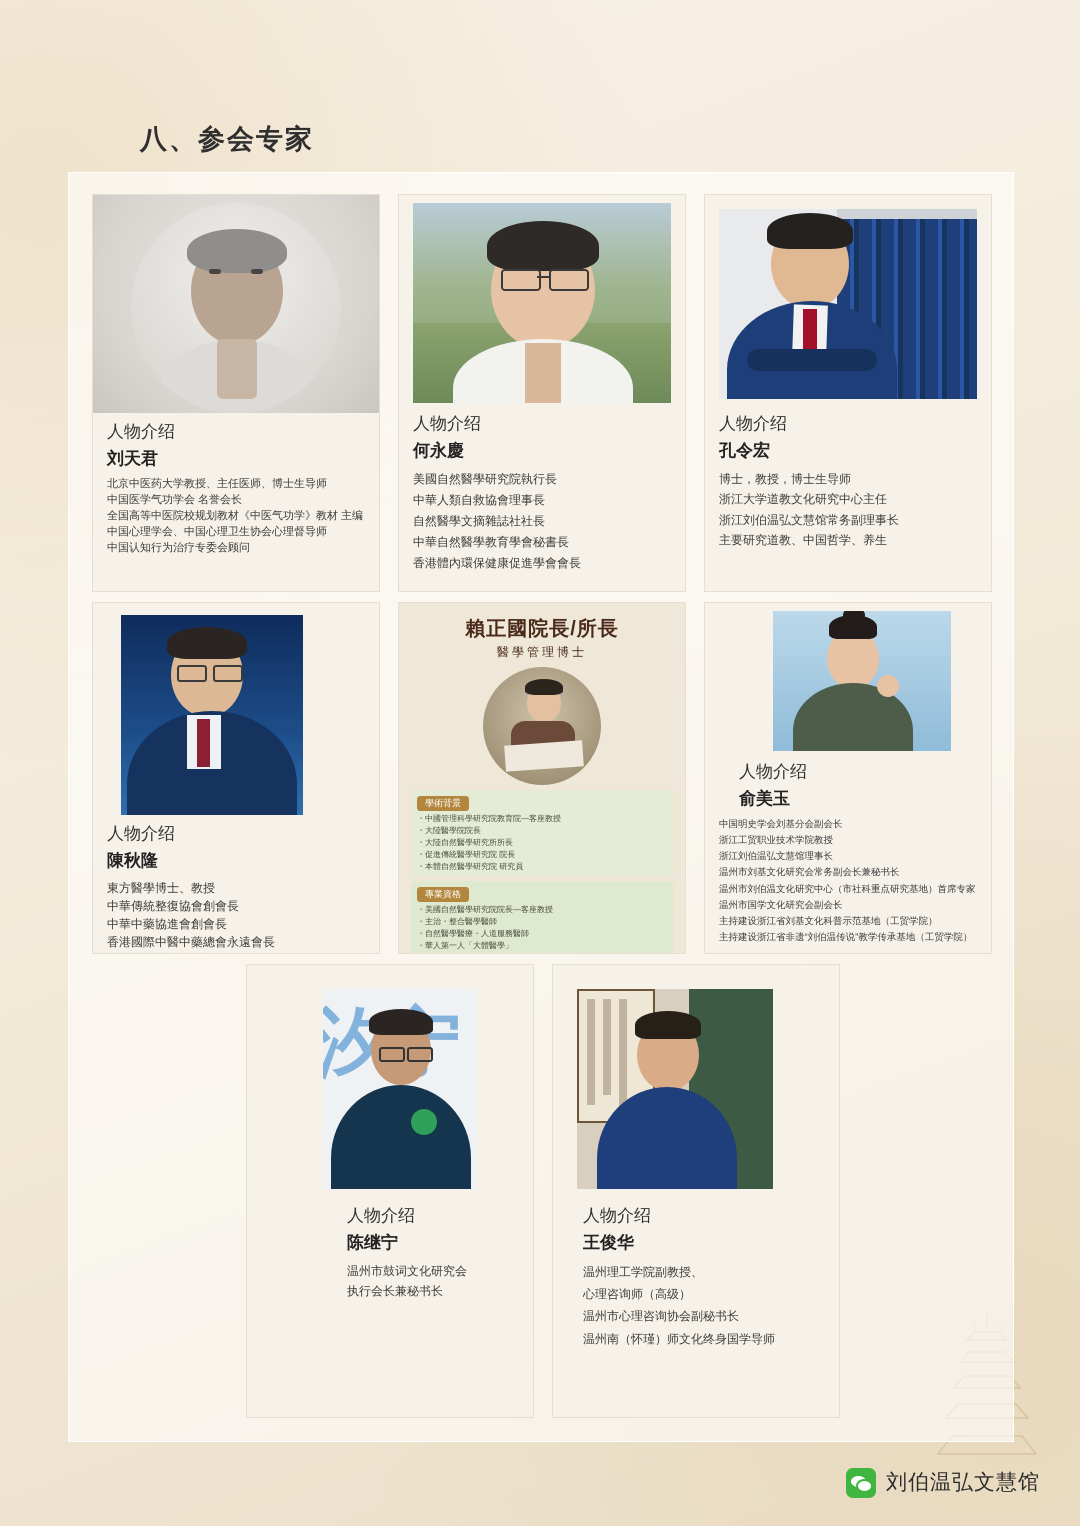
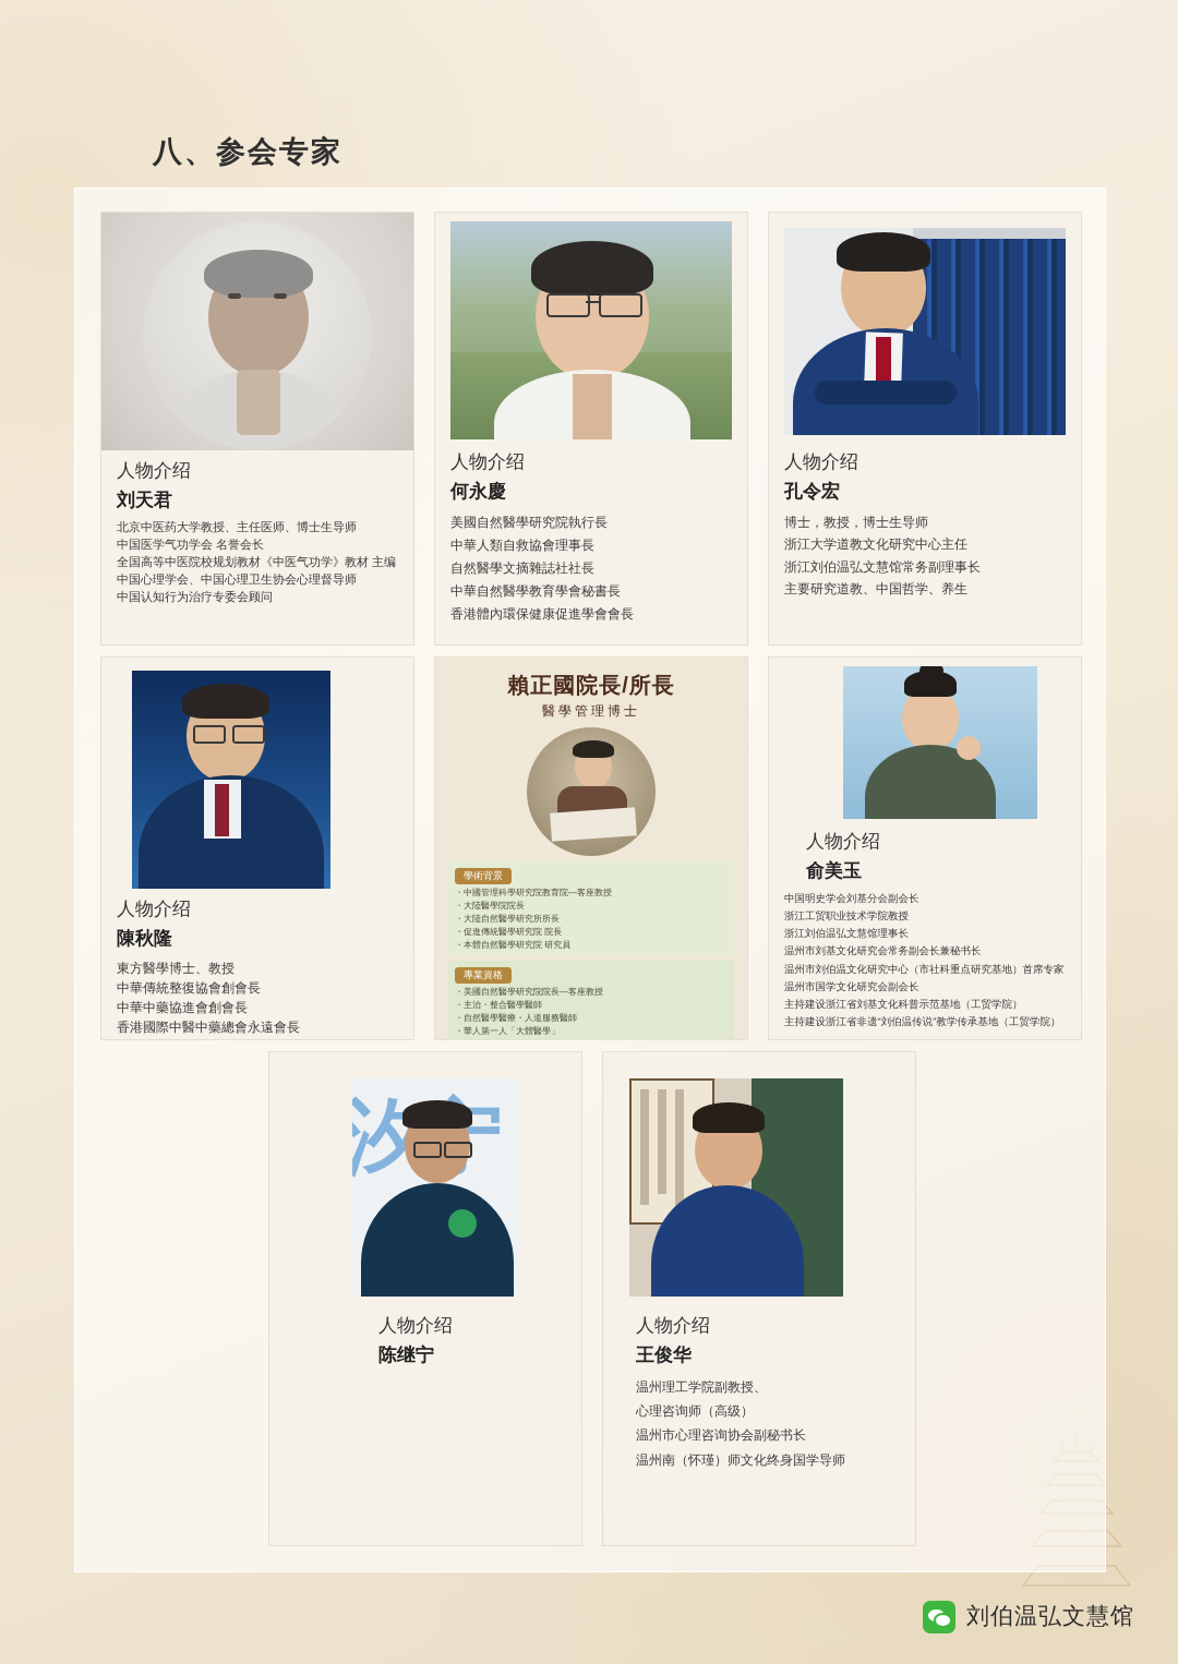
  八、参会专家
  人物介绍
  刘天君
  北京中医药大学教授、主任医师、博士生导师
  中国医学气功学会 名誉会长
  全国高等中医院校规划教材《中医气功学》教材 主编
  中国心理学会、中国心理卫生协会心理督导师
  中国认知行为治疗专委会顾问
  人物介绍
  何永慶
  美國自然醫學研究院執行長
  中華人類自救協會理事長
  自然醫學文摘雜誌社社長
  中華自然醫學教育學會秘書長
  香港體內環保健康促進學會會長
  人物介绍
  孔令宏
  博士，教授，博士生导师
  浙江大学道教文化研究中心主任
  浙江刘伯温弘文慧馆常务副理事长
  主要研究道教、中国哲学、养生
  人物介绍
  陳秋隆
  東方醫學博士、教授
  中華傳統整復協會創會長
  中華中藥協進會創會長
  香港國際中醫中藥總會永遠會長
  賴正國院長/所長
  醫學管理博士
  學術背景
  ・中國管理科學研究院教育院—客座教授
  ・大陸醫學院院長
  ・大陸自然醫學研究所所長
  ・促進傳統醫學研究院 院長
  ・本體自然醫學研究院 研究員
  專業資格
  ・美國自然醫學研究院院長—客座教授
  ・主治・整合醫學醫師
  ・自然醫學醫療・人道服務醫師
  ・華人第一人「大體醫學」
  人物介绍
  俞美玉
  中国明史学会刘基分会副会长
  浙江工贸职业技术学院教授
  浙江刘伯温弘文慧馆理事长
  温州市刘基文化研究会常务副会长兼秘书长
  温州市刘伯温文化研究中心（市社科重点研究基地）首席专家
  温州市国学文化研究会副会长
  主持建设浙江省刘基文化科普示范基地（工贸学院）
  主持建设浙江省非遗“刘伯温传说”教学传承基地（工贸学院）
  人物介绍
  陈继宁
- 温州市鼓词文化研究会
- 执行会长兼秘书长
  人物介绍
  王俊华
  温州理工学院副教授、
  心理咨询师（高级）
  温州市心理咨询协会副秘书长
  温州南（怀瑾）师文化终身国学导师
  刘伯温弘文慧馆
